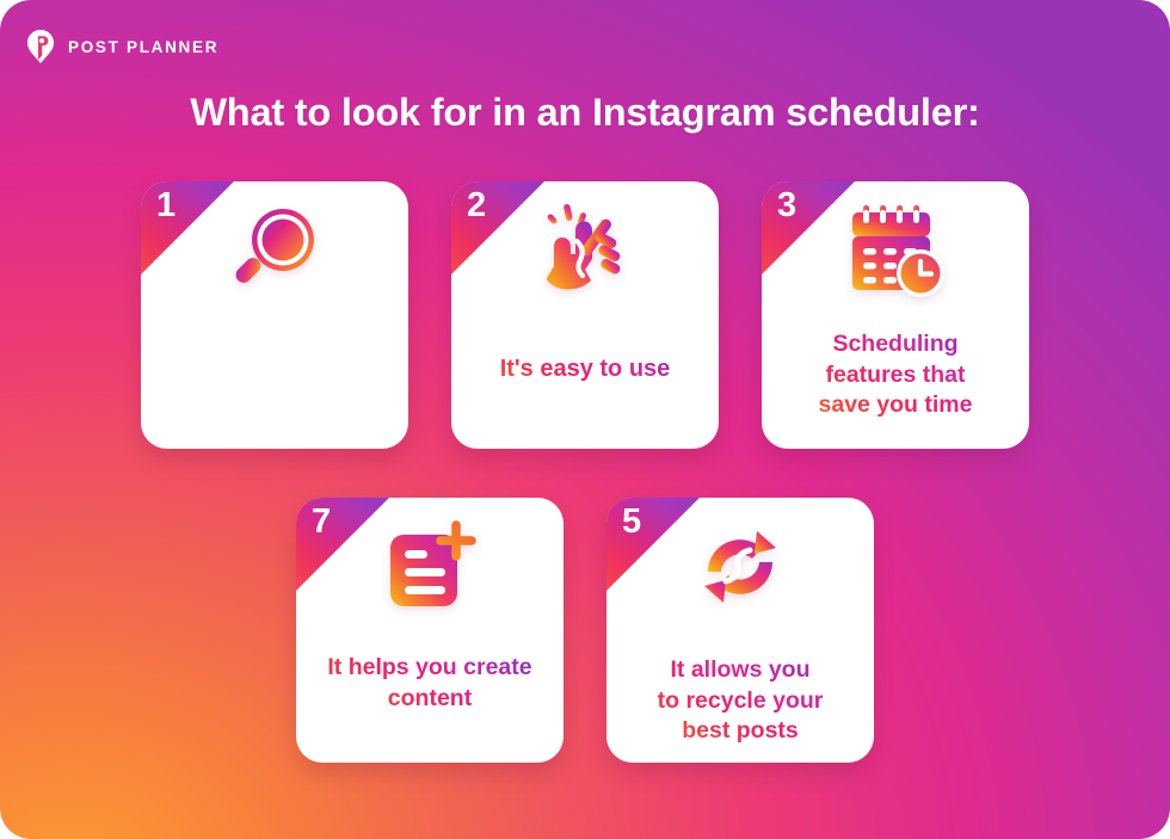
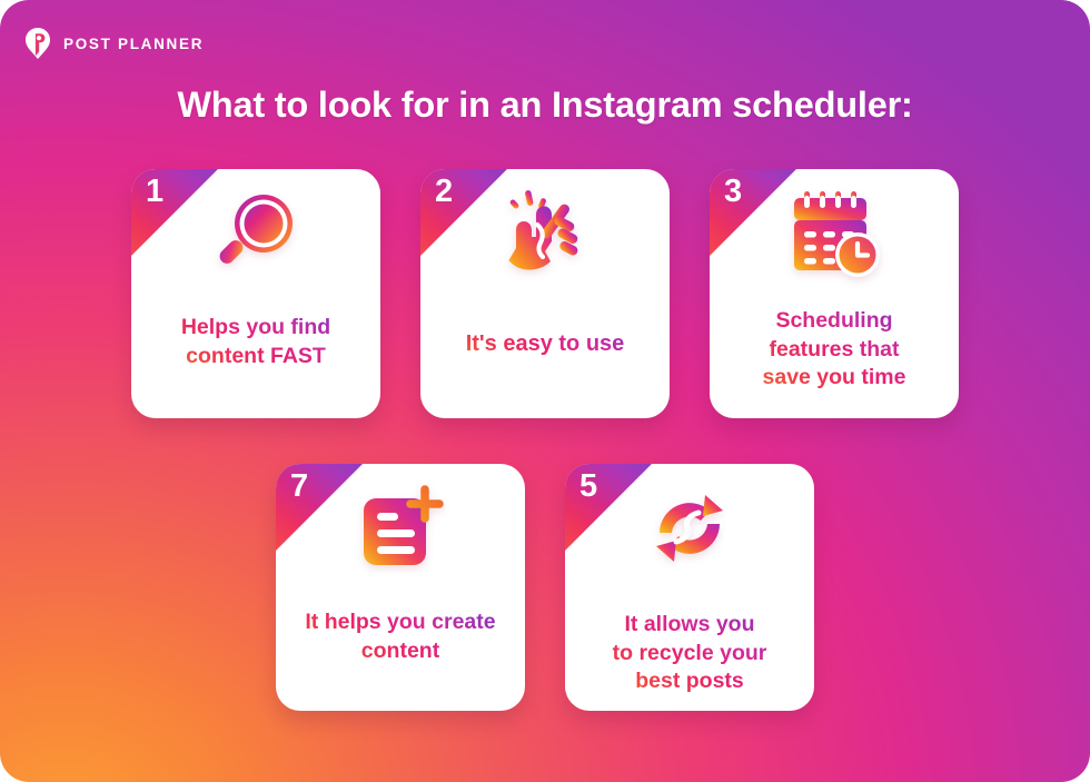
  POST PLANNER
  What to look for in an Instagram scheduler:
  1
+ Helps you find
+ content FAST
  2
  It's easy to use
  3
  Scheduling
  features that
  save you time
  7
  It helps you create
  content
  5
  It allows you
  to recycle your
  best posts
